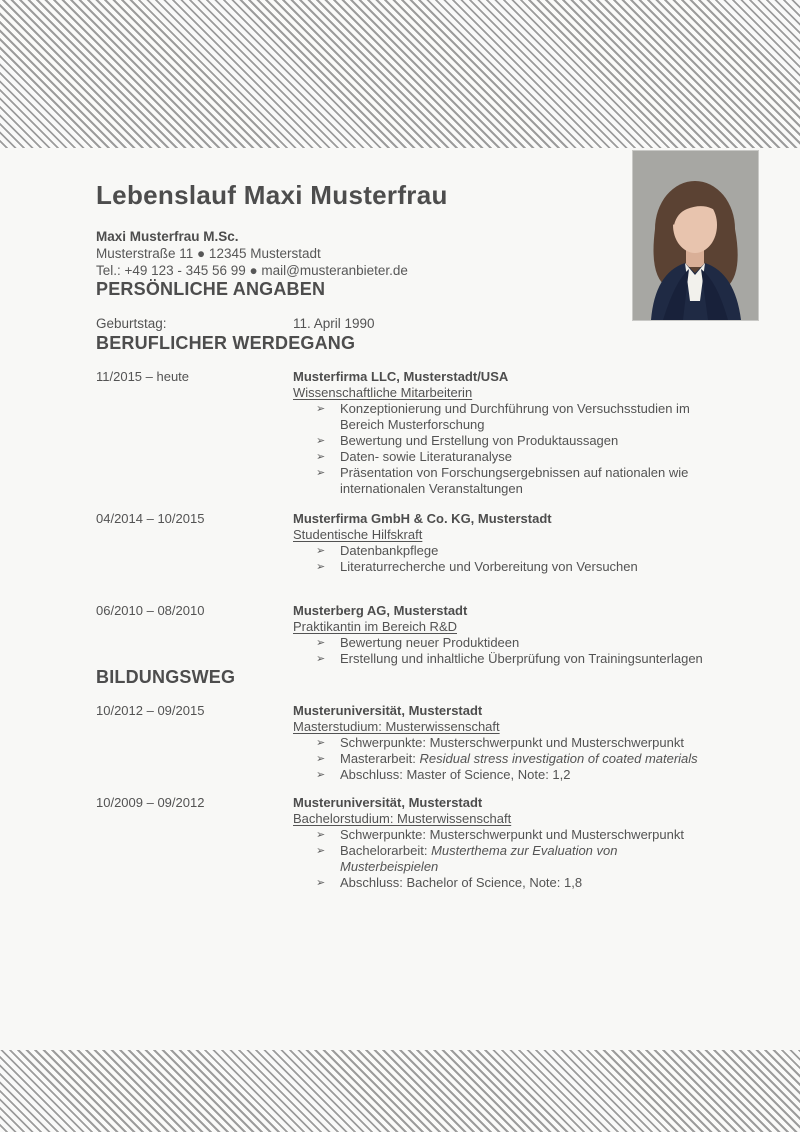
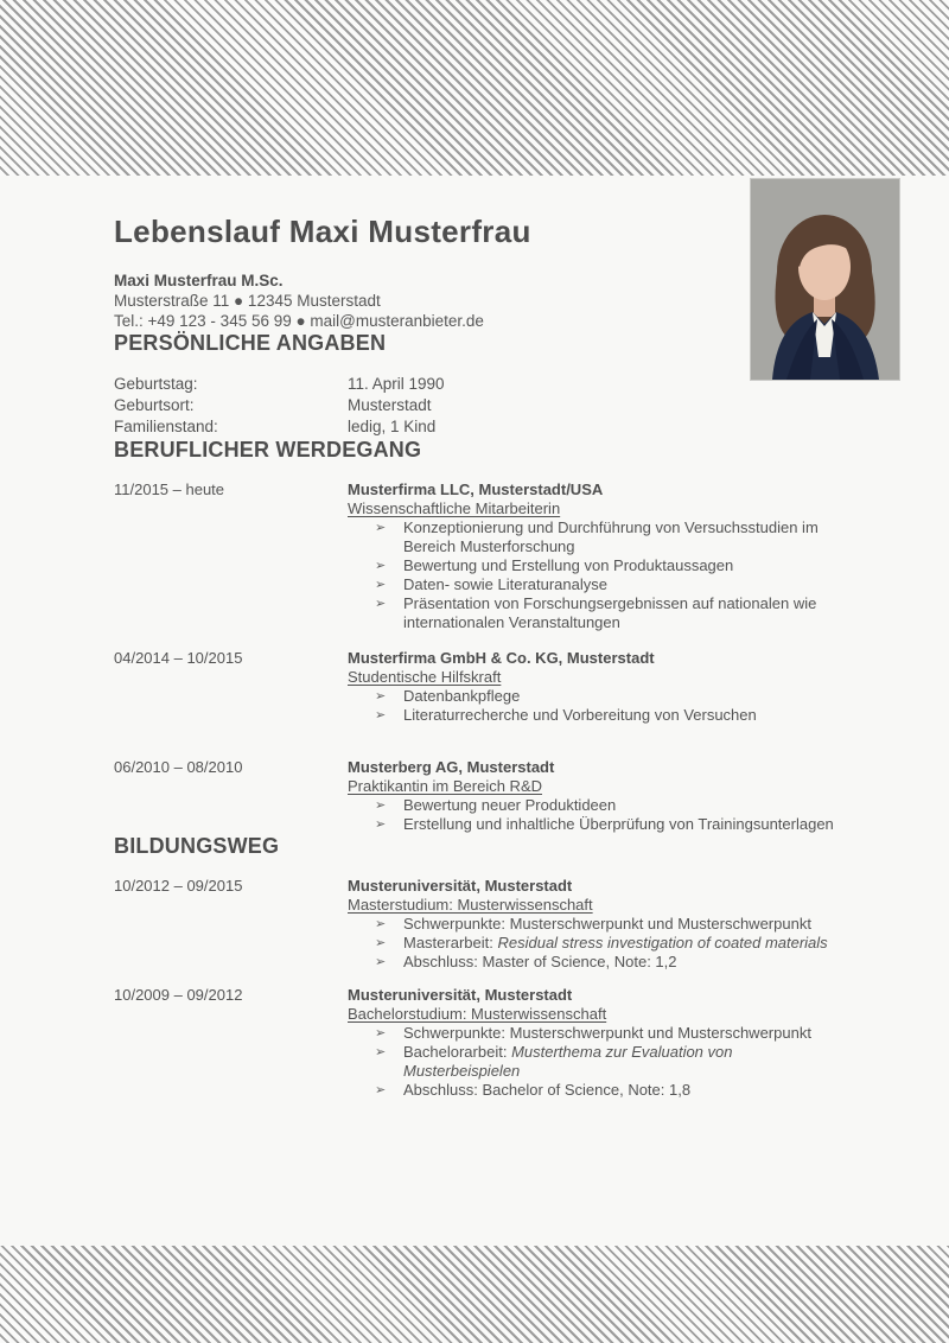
  Lebenslauf Maxi Musterfrau
  Maxi Musterfrau M.Sc.
  Musterstraße 11 ● 12345 Musterstadt
  Tel.: +49 123 - 345 56 99 ● mail@musteranbieter.de
  PERSÖNLICHE ANGABEN
  Geburtstag:
  11. April 1990
+ Geburtsort:
+ Musterstadt
+ Familienstand:
+ ledig, 1 Kind
  BERUFLICHER WERDEGANG
  11/2015 – heute
  Musterfirma LLC, Musterstadt/USA
  Wissenschaftliche Mitarbeiterin
  ➢
  Konzeptionierung und Durchführung von Versuchsstudien im Bereich Musterforschung
  ➢
  Bewertung und Erstellung von Produktaussagen
  ➢
  Daten- sowie Literaturanalyse
  ➢
  Präsentation von Forschungsergebnissen auf nationalen wie internationalen Veranstaltungen
  04/2014 – 10/2015
  Musterfirma GmbH & Co. KG, Musterstadt
  Studentische Hilfskraft
  ➢
  Datenbankpflege
  ➢
  Literaturrecherche und Vorbereitung von Versuchen
  06/2010 – 08/2010
  Musterberg AG, Musterstadt
  Praktikantin im Bereich R&D
  ➢
  Bewertung neuer Produktideen
  ➢
  Erstellung und inhaltliche Überprüfung von Trainingsunterlagen
  BILDUNGSWEG
  10/2012 – 09/2015
  Musteruniversität, Musterstadt
  Masterstudium: Musterwissenschaft
  ➢
  Schwerpunkte: Musterschwerpunkt und Musterschwerpunkt
  ➢
  Masterarbeit: Residual stress investigation of coated materials
  ➢
  Abschluss: Master of Science, Note: 1,2
  10/2009 – 09/2012
  Musteruniversität, Musterstadt
  Bachelorstudium: Musterwissenschaft
  ➢
  Schwerpunkte: Musterschwerpunkt und Musterschwerpunkt
  ➢
  Bachelorarbeit: Musterthema zur Evaluation von Musterbeispielen
  ➢
  Abschluss: Bachelor of Science, Note: 1,8
